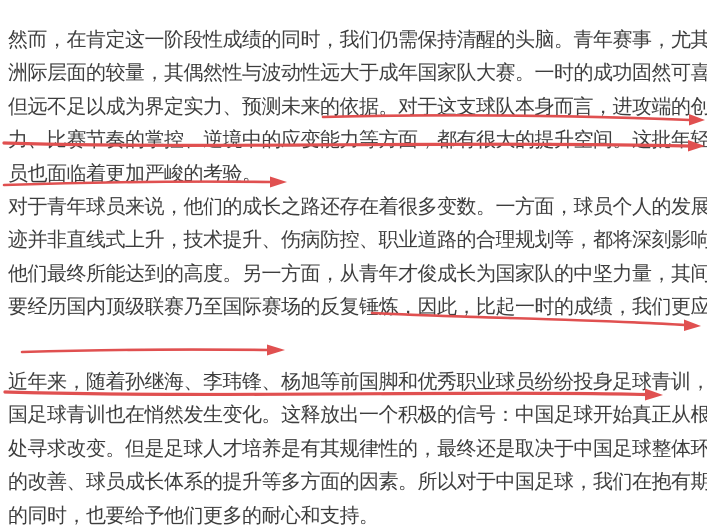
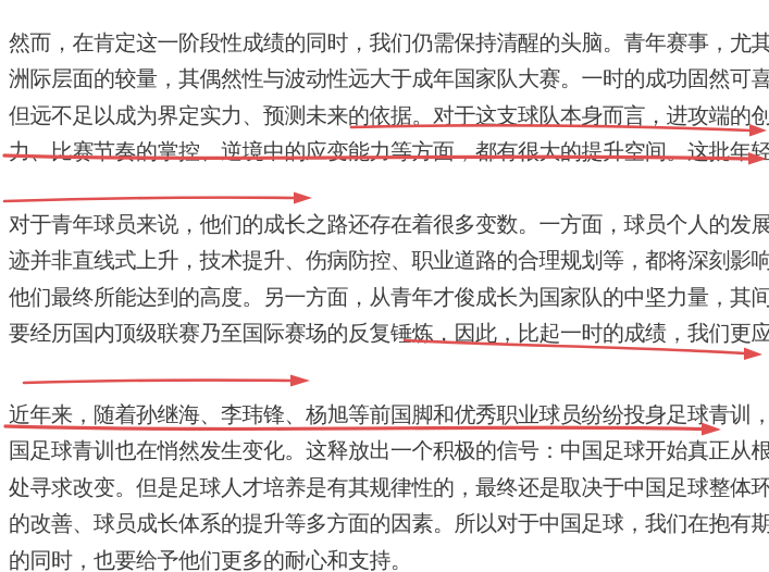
  然而，在肯定这一阶段性成绩的同时，我们仍需保持清醒的头脑。青年赛事，尤其
  洲际层面的较量，其偶然性与波动性远大于成年国家队大赛。一时的成功固然可喜
  但远不足以成为界定实力、预测未来的依据。对于这支球队本身而言，进攻端的创
  力、比赛节奏的掌控、逆境中的应变能力等方面，都有很大的提升空间。这批年轻
- 员也面临着更加严峻的考验。
  对于青年球员来说，他们的成长之路还存在着很多变数。一方面，球员个人的发展
  迹并非直线式上升，技术提升、伤病防控、职业道路的合理规划等，都将深刻影响
  他们最终所能达到的高度。另一方面，从青年才俊成长为国家队的中坚力量，其间
  要经历国内顶级联赛乃至国际赛场的反复锤炼，因此，比起一时的成绩，我们更应
  近年来，随着孙继海、李玮锋、杨旭等前国脚和优秀职业球员纷纷投身足球青训，
  国足球青训也在悄然发生变化。这释放出一个积极的信号：中国足球开始真正从根
  处寻求改变。但是足球人才培养是有其规律性的，最终还是取决于中国足球整体环
  的改善、球员成长体系的提升等多方面的因素。所以对于中国足球，我们在抱有期
  的同时，也要给予他们更多的耐心和支持。
